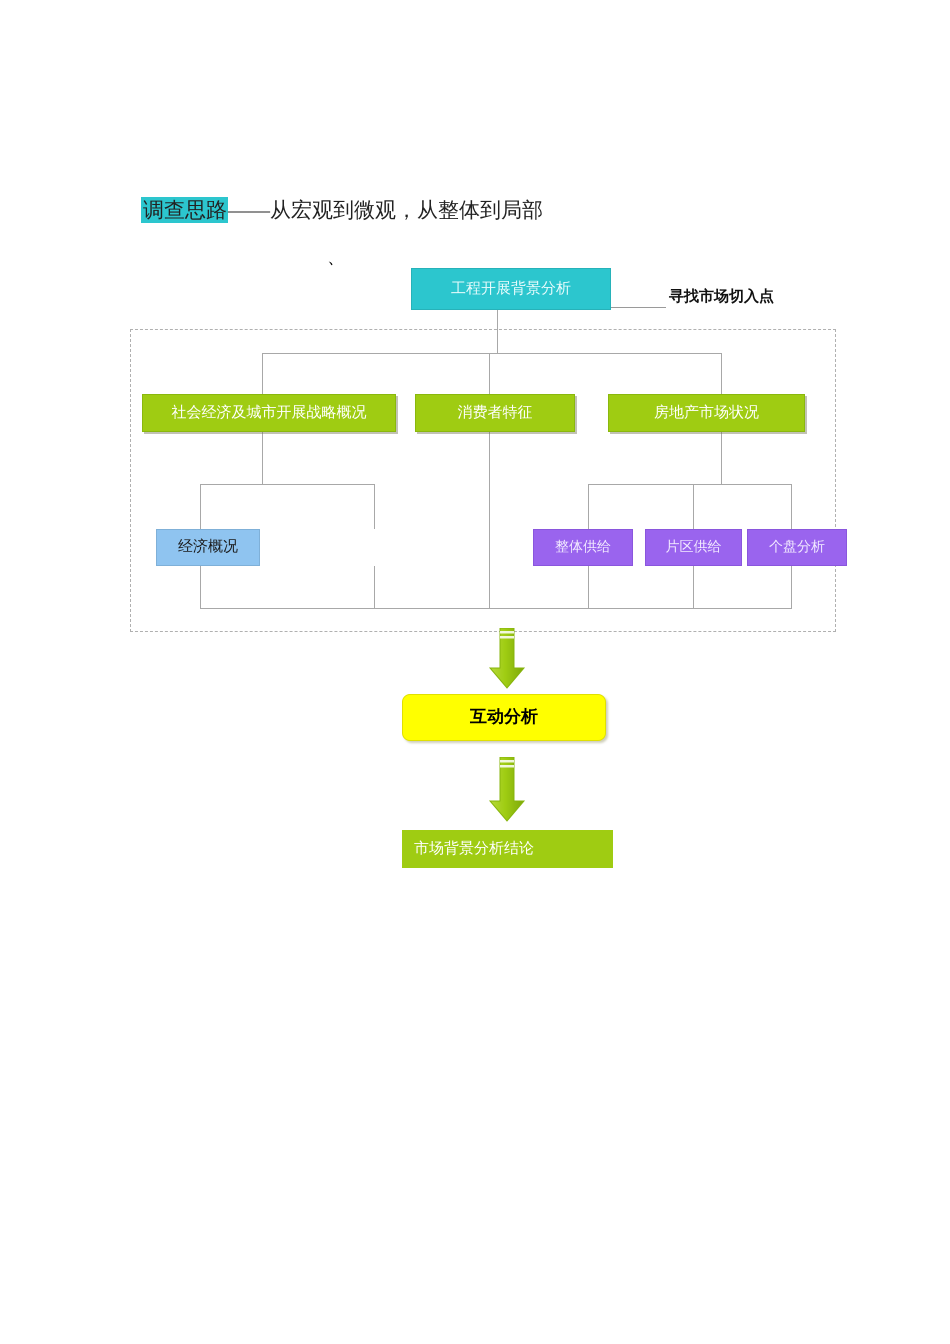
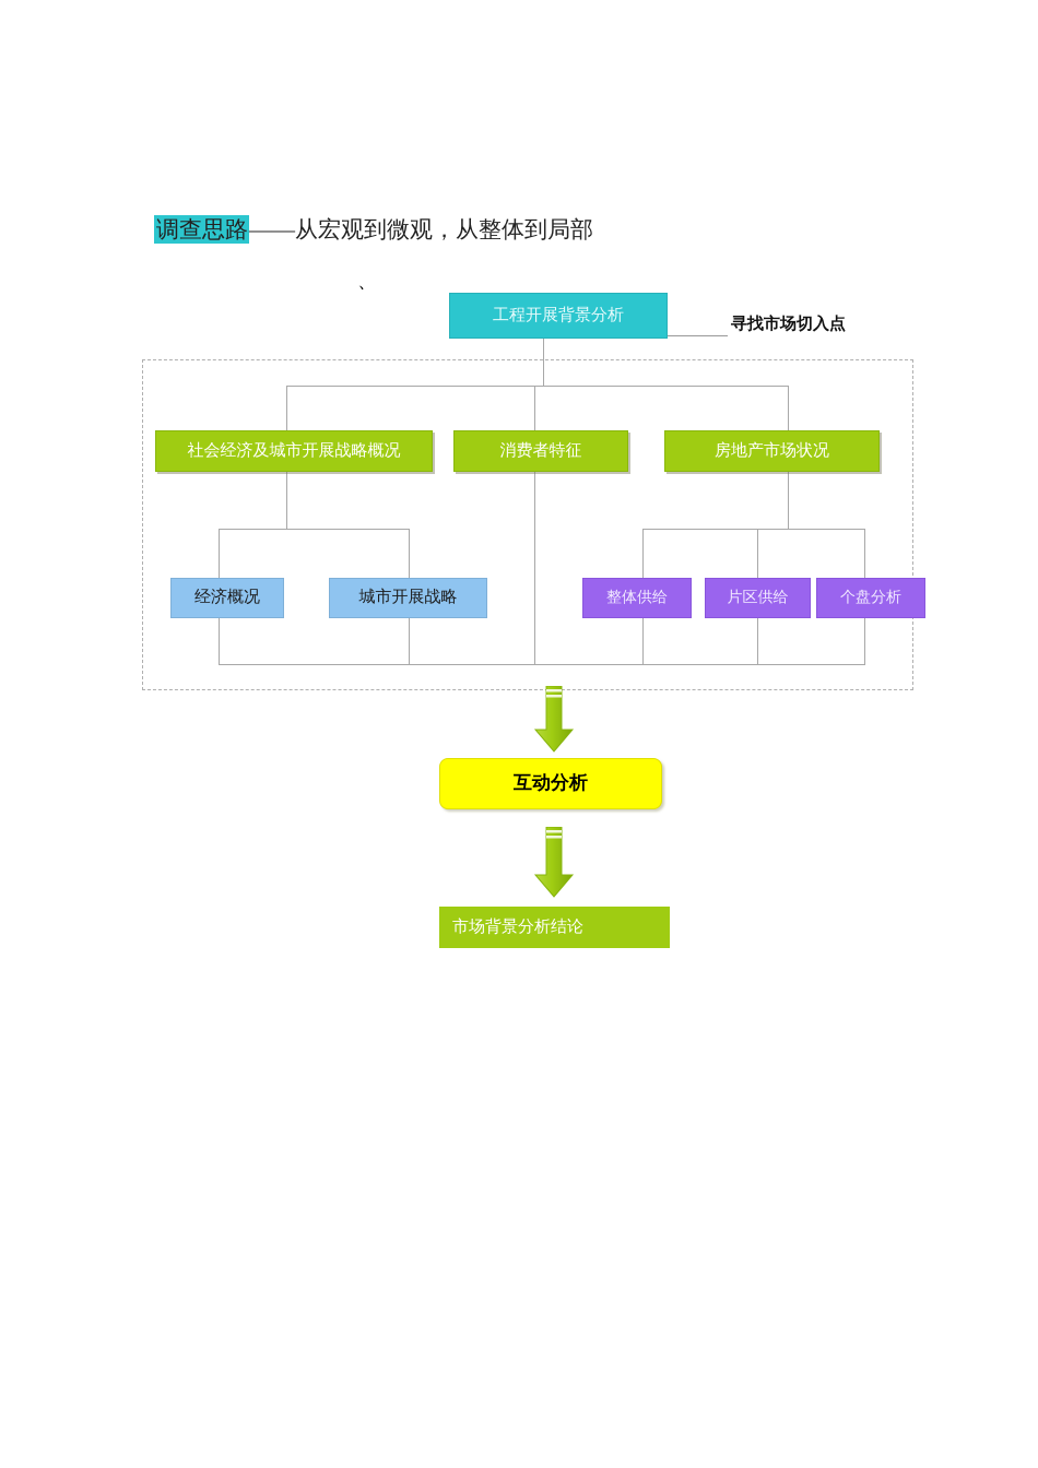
  调查思路——从宏观到微观，从整体到局部
  、
  工程开展背景分析
  寻找市场切入点
  社会经济及城市开展战略概况
  消费者特征
  房地产市场状况
  经济概况
+ 城市开展战略
  整体供给
  片区供给
  个盘分析
  互动分析
  市场背景分析结论
